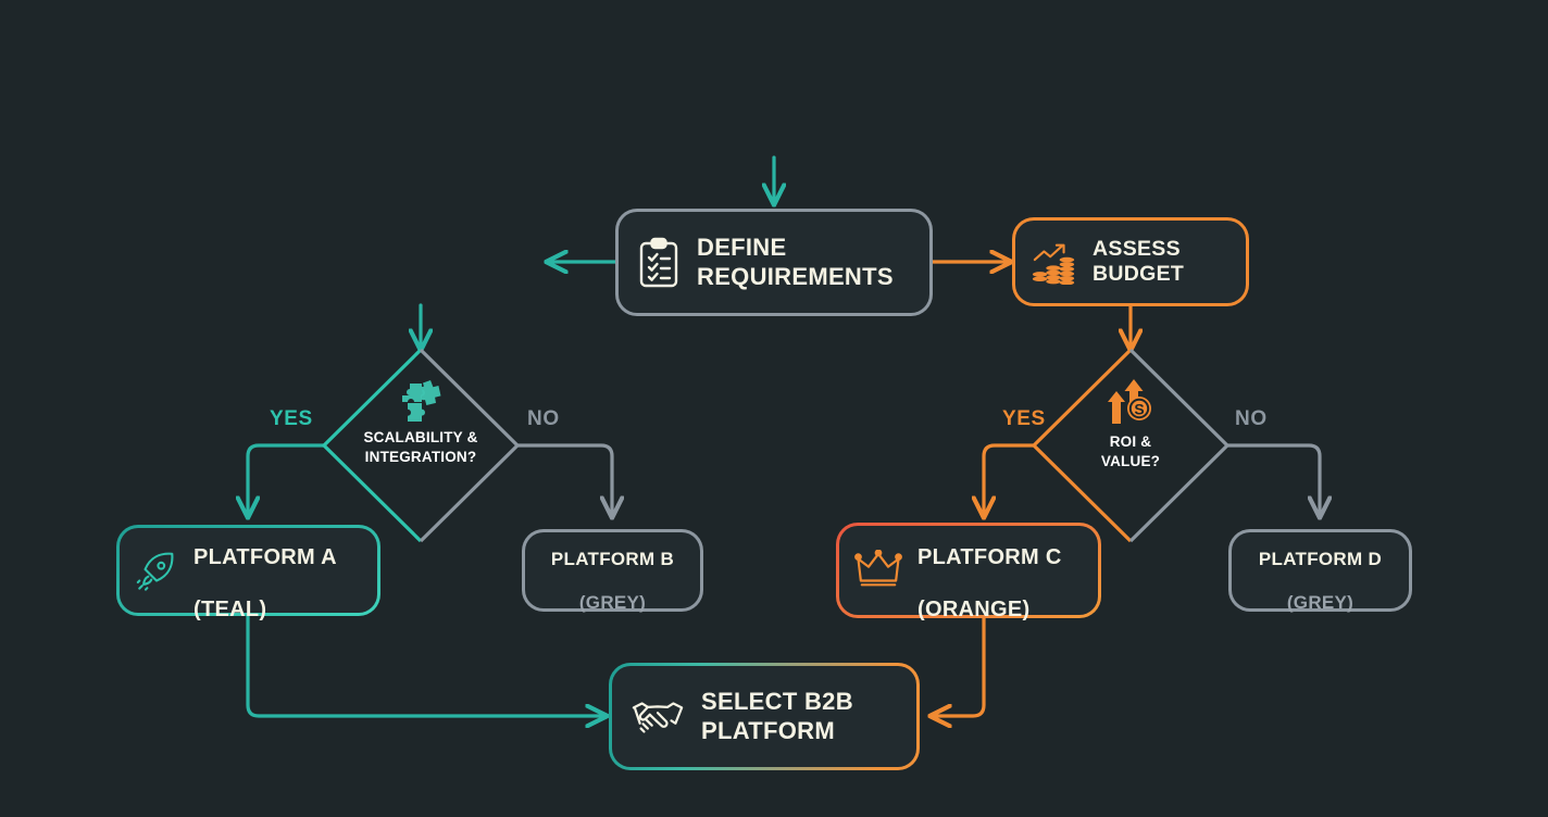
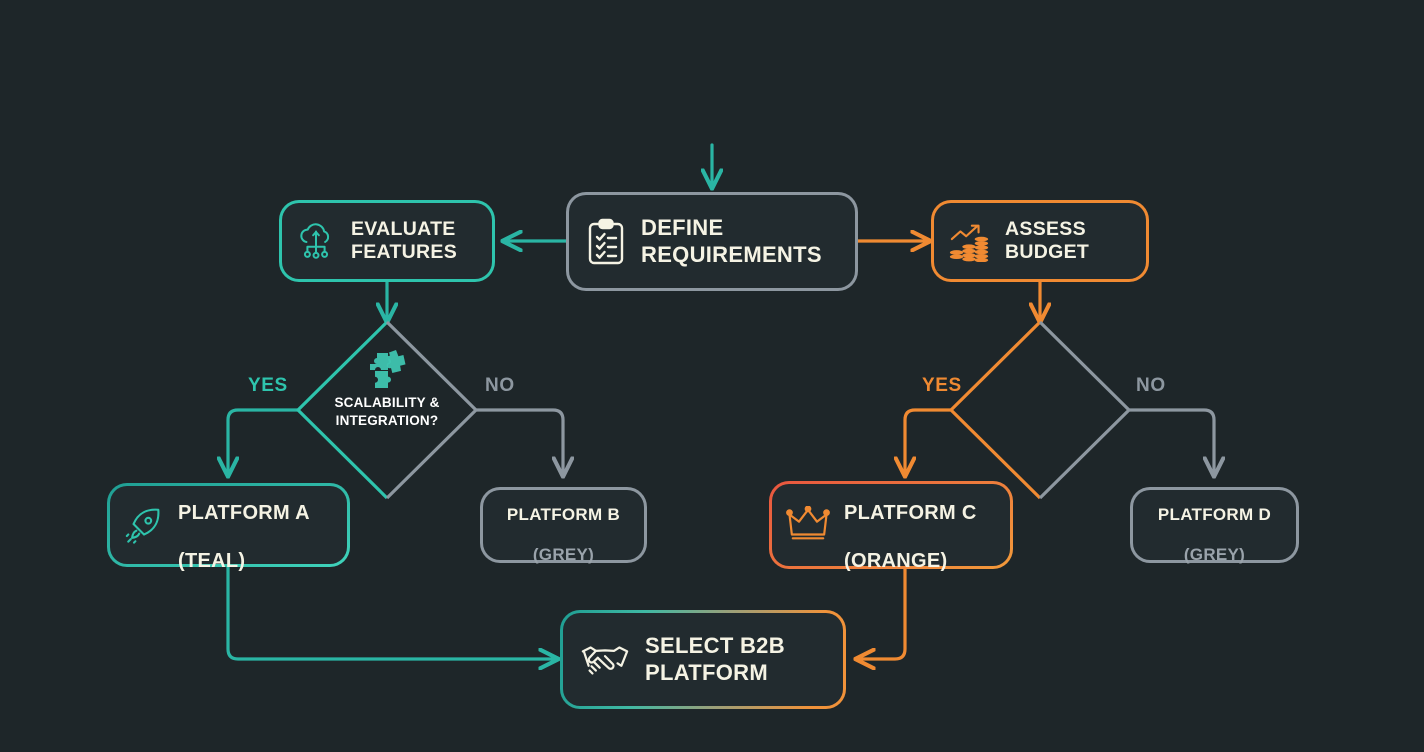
  YES
  NO
  YES
  NO
  SCALABILITY &
  INTEGRATION?
- S
- ROI &
- VALUE?
  DEFINE
  REQUIREMENTS
+ EVALUATE
+ FEATURES
  ASSESS
  BUDGET
  PLATFORM A
  (TEAL)
  PLATFORM B
  (GREY)
  PLATFORM C
  (ORANGE)
  PLATFORM D
  (GREY)
  SELECT B2B
  PLATFORM
